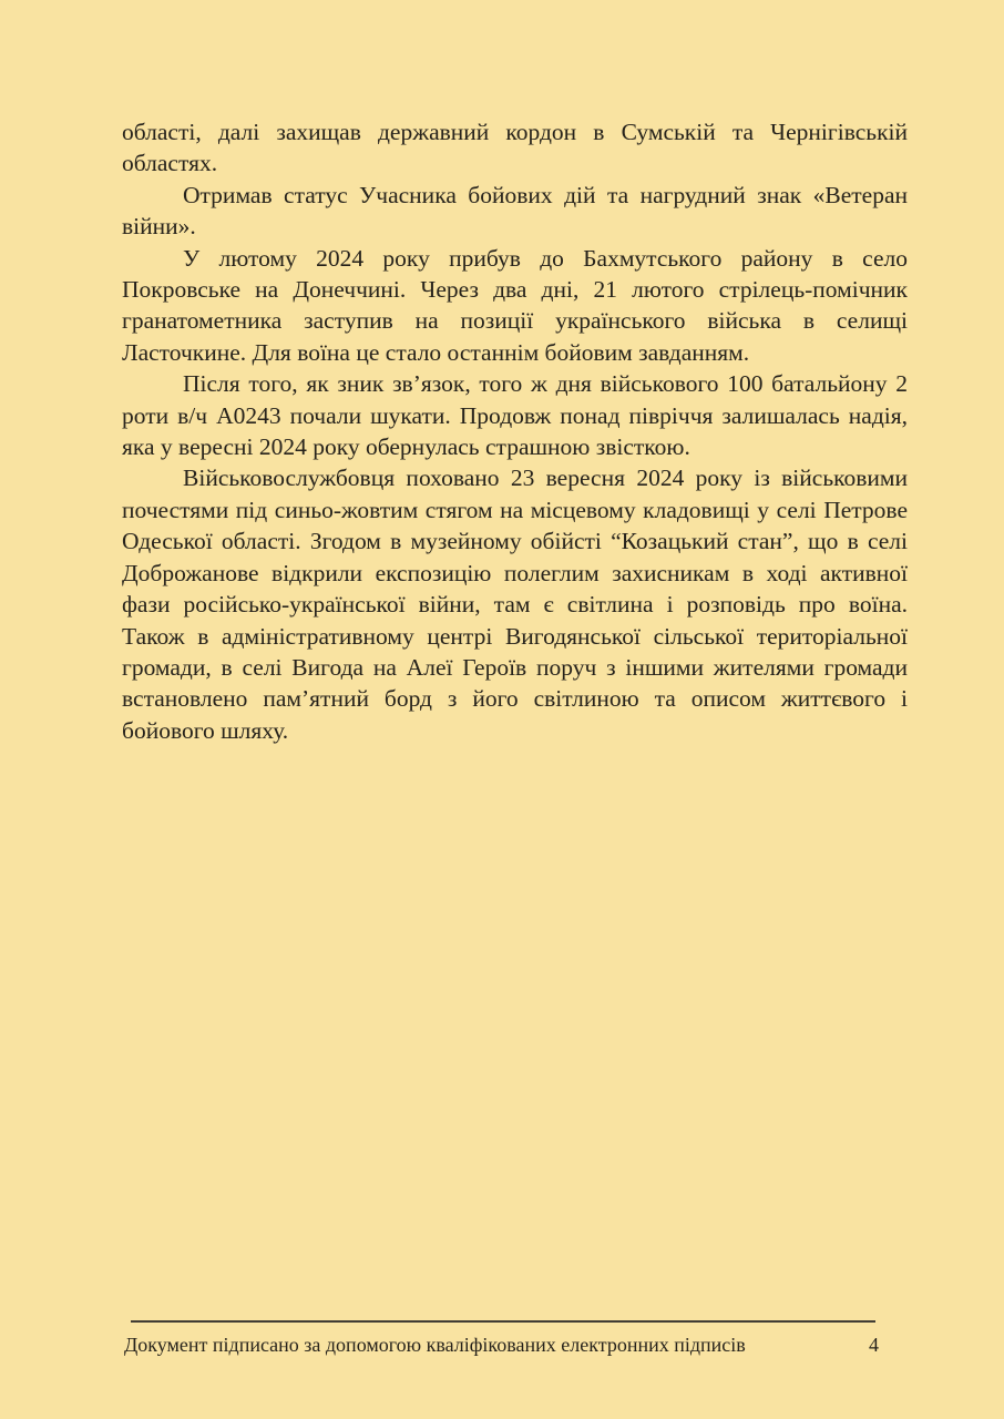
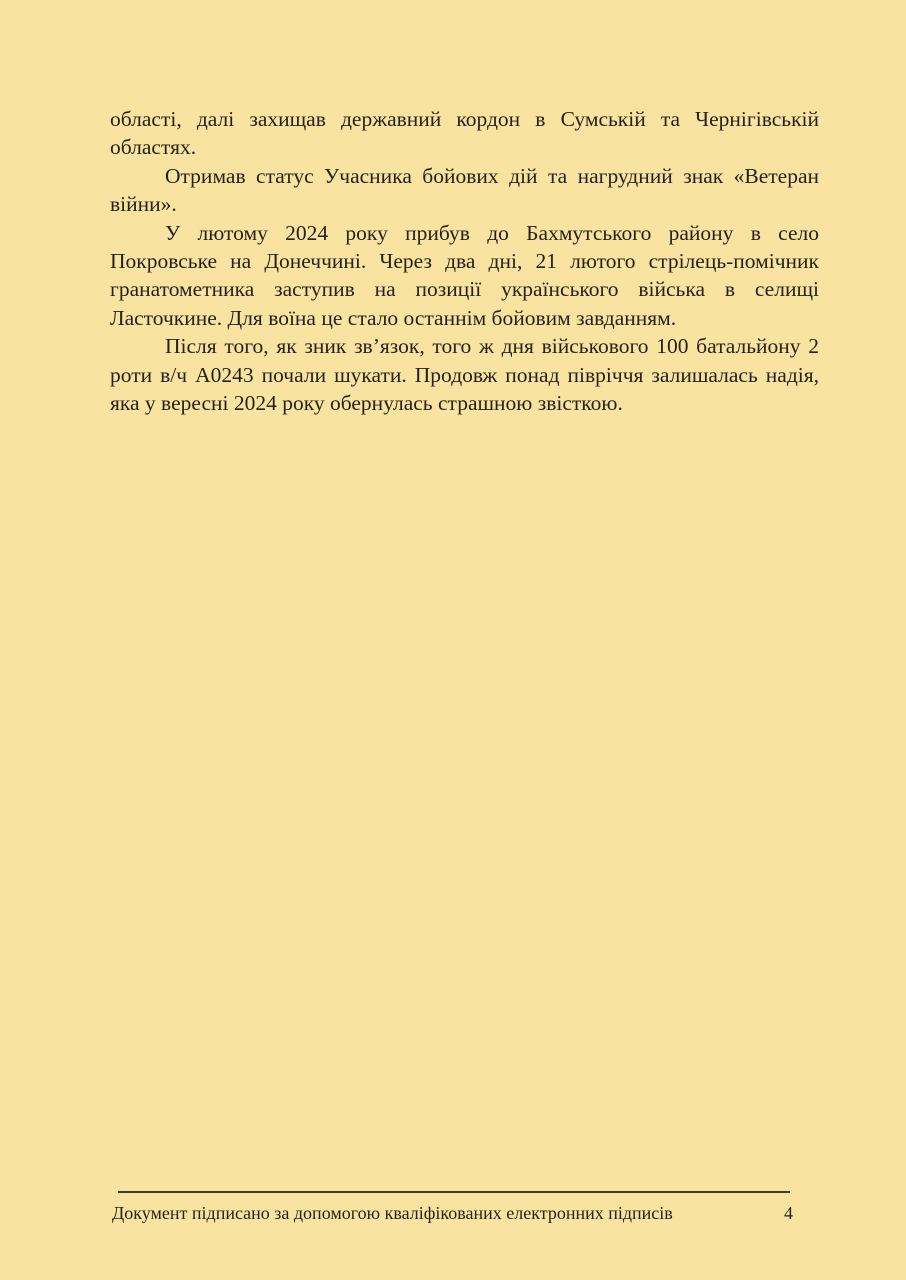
  області, далі захищав державний кордон в Сумській та Чернігівській областях.
  Отримав статус Учасника бойових дій та нагрудний знак «Ветеран війни».
  У лютому 2024 року прибув до Бахмутського району в село Покровське на Донеччині. Через два дні, 21 лютого стрілець-помічник гранатометника заступив на позиції українського війська в селищі Ласточкине. Для воїна це стало останнім бойовим завданням.
  Після того, як зник зв’язок, того ж дня військового 100 батальйону 2 роти в/ч А0243 почали шукати. Продовж понад півріччя залишалась надія, яка у вересні 2024 року обернулась страшною звісткою.
- Військовослужбовця поховано 23 вересня 2024 року із військовими почестями під синьо-жовтим стягом на місцевому кладовищі у селі Петрове Одеської області. Згодом в музейному обійсті “Козацький стан”, що в селі Доброжанове відкрили експозицію полеглим захисникам в ході активної фази російсько-української війни, там є світлина і розповідь про воїна. Також в адміністративному центрі Вигодянської сільської територіальної громади, в селі Вигода на Алеї Героїв поруч з іншими жителями громади встановлено пам’ятний борд з його світлиною та описом життєвого і бойового шляху.
  Документ підписано за допомогою кваліфікованих електронних підписів
  4
